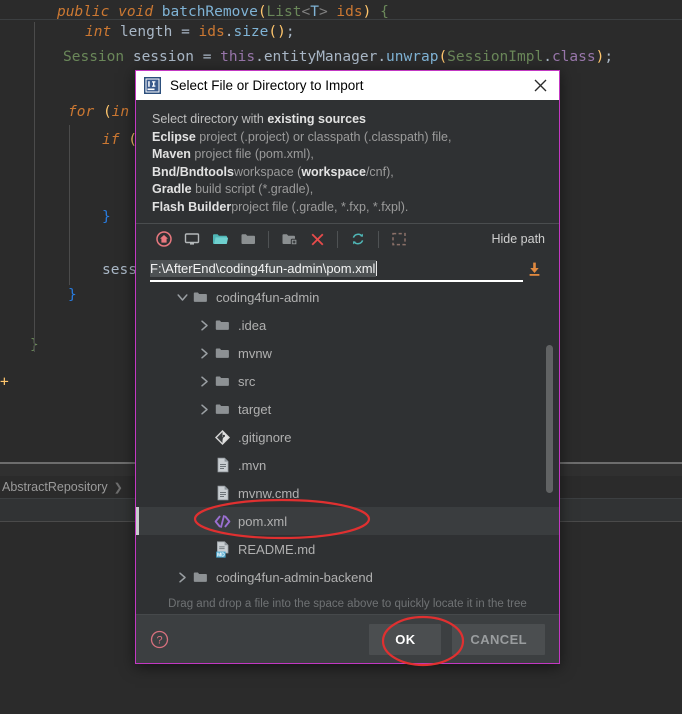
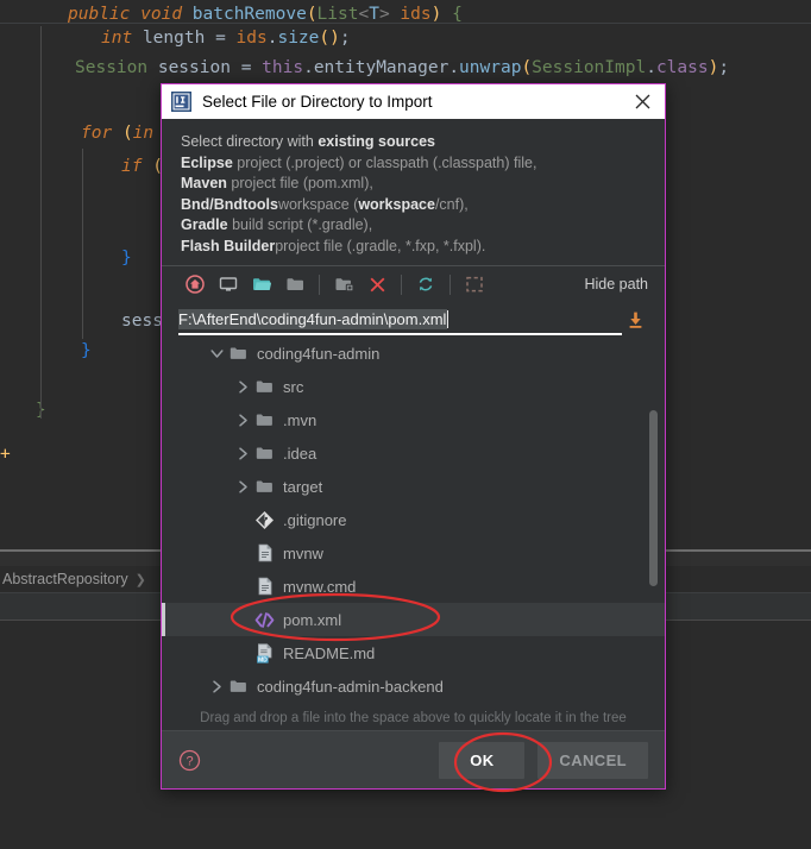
  public void batchRemove(List<T> ids) {
  int length = ids.size();
  Session session = this.entityManager.unwrap(SessionImpl.class);
  for (in
  if (
  }
  sess
  }
  +
  AbstractRepository
  ❯
  Select File or Directory to Import
  Select directory with existing sources
  Eclipse project (.project) or classpath (.classpath) file,
  Maven project file (pom.xml),
  Bnd/Bndtoolsworkspace (workspace/cnf),
  Gradle build script (*.gradle),
  Flash Builderproject file (.gradle, *.fxp, *.fxpl).
  Hide path
  F:\AfterEnd\coding4fun-admin\pom.xml
  coding4fun-admin
- .idea
+ src
- mvnw
+ .mvn
- src
+ .idea
  target
  .gitignore
- .mvn
+ mvnw
  mvnw.cmd
  pom.xml
  README.md
  coding4fun-admin-backend
  Drag and drop a file into the space above to quickly locate it in the tree
  ?
  OK
  CANCEL
